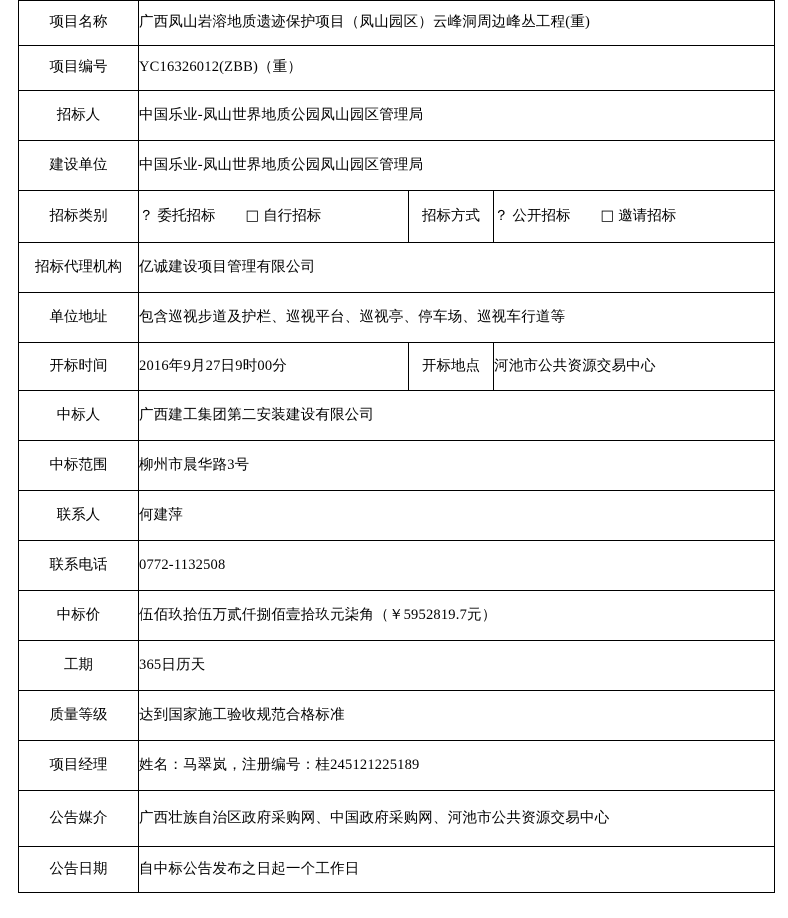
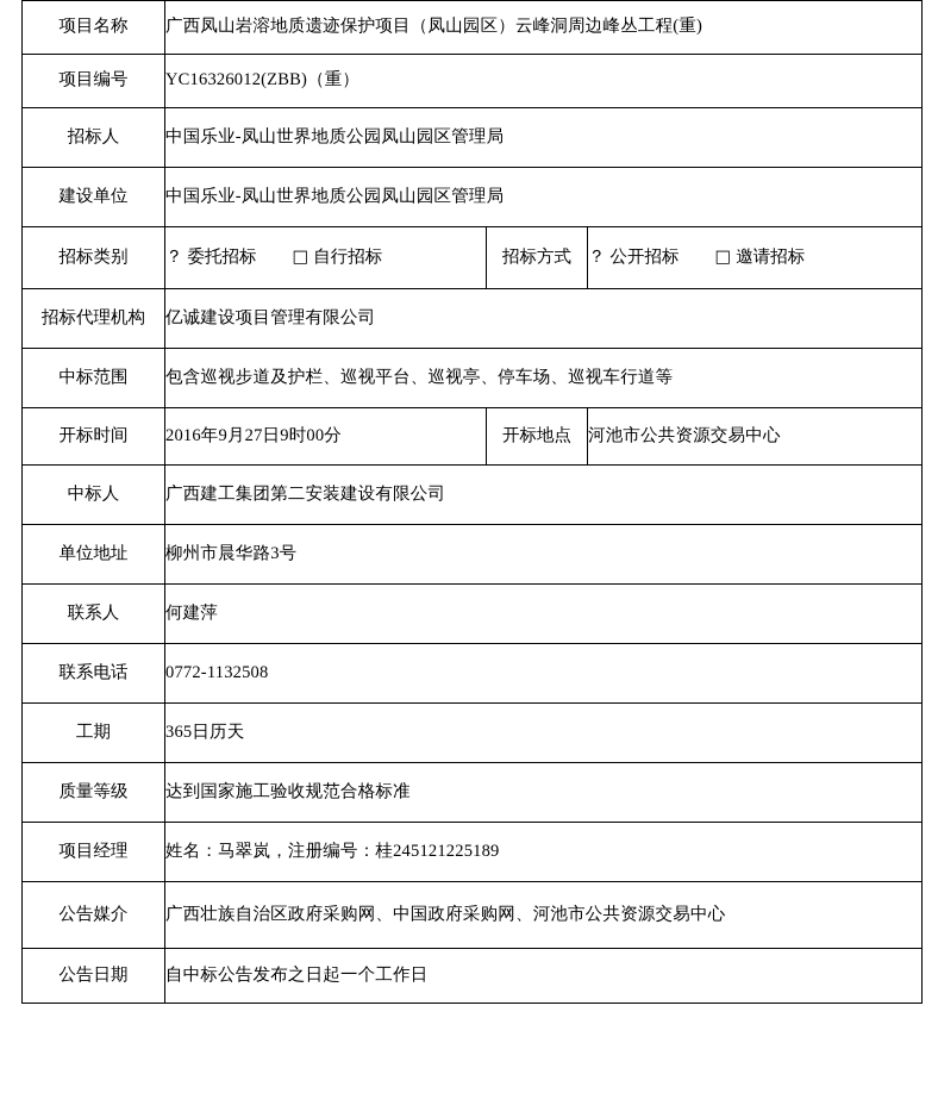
  项目名称	广西凤山岩溶地质遗迹保护项目（凤山园区）云峰洞周边峰丛工程(重)
  项目编号	YC16326012(ZBB)（重）
  招标人	中国乐业-凤山世界地质公园凤山园区管理局
  建设单位	中国乐业-凤山世界地质公园凤山园区管理局
  招标类别	？ 委托招标 □ 自行招标	招标方式	？ 公开招标 □ 邀请招标
  招标代理机构	亿诚建设项目管理有限公司
- 单位地址	包含巡视步道及护栏、巡视平台、巡视亭、停车场、巡视车行道等
+ 中标范围	包含巡视步道及护栏、巡视平台、巡视亭、停车场、巡视车行道等
  开标时间	2016年9月27日9时00分	开标地点	河池市公共资源交易中心
  中标人	广西建工集团第二安装建设有限公司
- 中标范围	柳州市晨华路3号
+ 单位地址	柳州市晨华路3号
  联系人	何建萍
  联系电话	0772-1132508
- 中标价	伍佰玖拾伍万贰仟捌佰壹拾玖元柒角（￥5952819.7元）
  工期	365日历天
  质量等级	达到国家施工验收规范合格标准
  项目经理	姓名：马翠岚，注册编号：桂245121225189
  公告媒介	广西壮族自治区政府采购网、中国政府采购网、河池市公共资源交易中心
  公告日期	自中标公告发布之日起一个工作日
